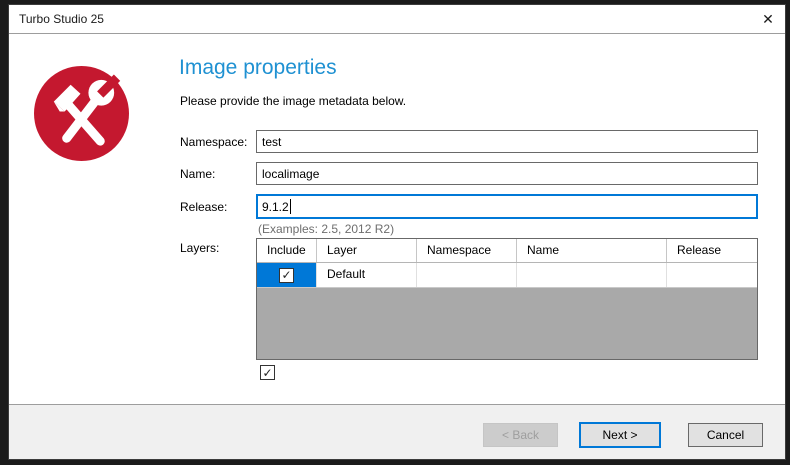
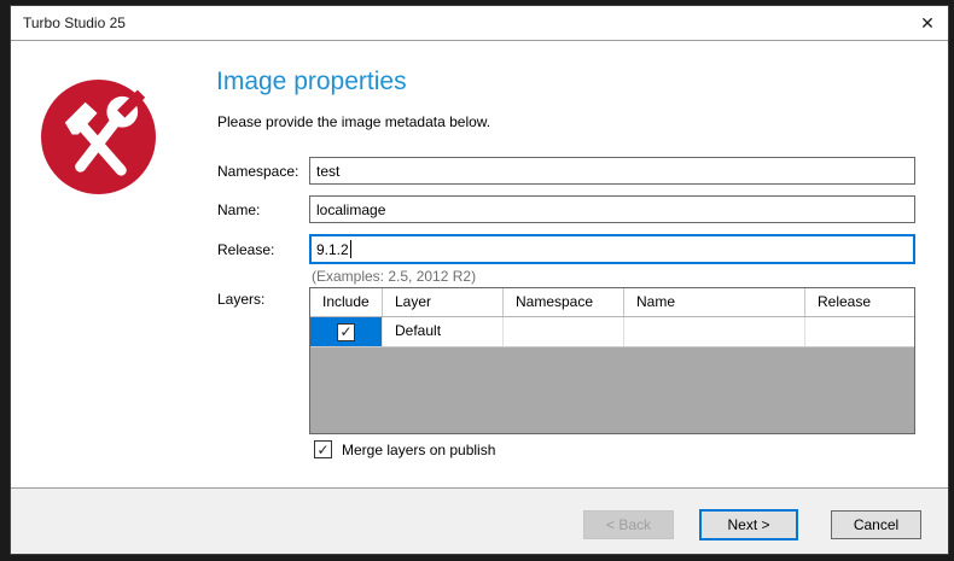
  Turbo Studio 25
  ✕
  Image properties
  Please provide the image metadata below.
  Namespace:
  Name:
  Release:
  Layers:
  test
  localimage
  9.1.2
  (Examples: 2.5, 2012 R2)
  Include
  Layer
  Namespace
  Name
  Release
  ✓
  Default
  ✓
+ Merge layers on publish
  < Back
  Next >
  Cancel
